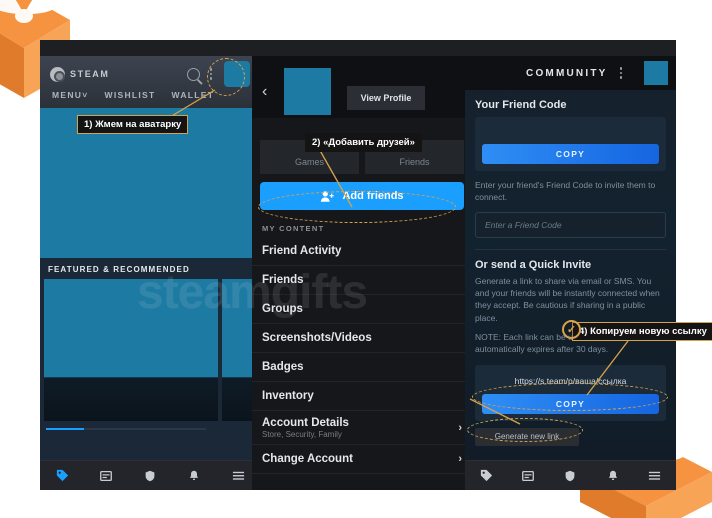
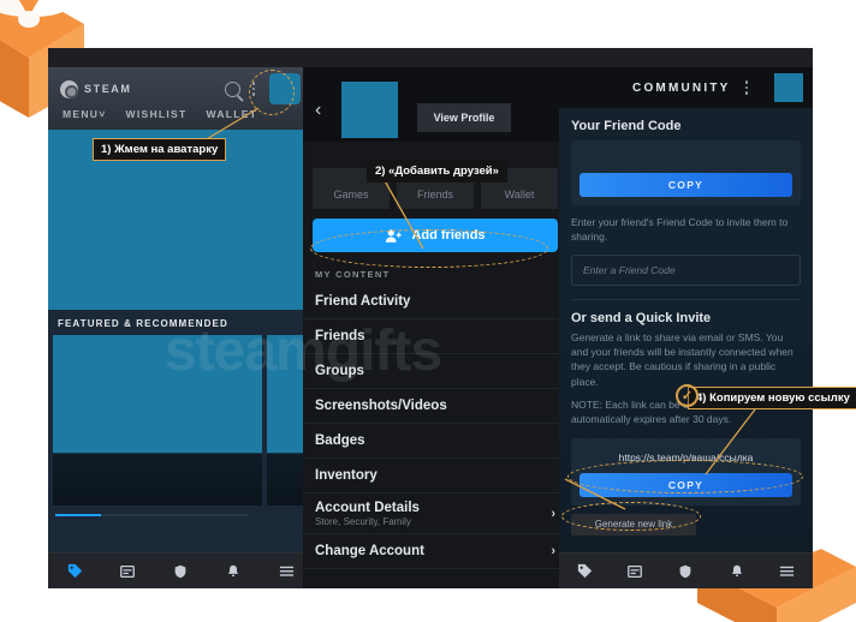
  STEAM
  MENU˅
  WISHLIST
  WALLET
  FEATURED & RECOMMENDED
  ‹
  View Profile
  Games
  Friends
+ Wallet
  dd friends
  MY CONTENT
  Friend Activity
  Friends
  Groups
  Screenshots/Videos
  Badges
  Inventory
  Account Details
  Store, Security, Family
  ›
  Change Account
  ›
  COMMUNITY
  Your Friend Code
  COPY
- Enter your friend's Friend Code to invite them to connect.
+ Enter your friend's Friend Code to invite them to sharing.
  Enter a Friend Code
  Or send a Quick Invite
  Generate a link to share via email or SMS. You and your friends will be instantly connected when they accept. Be cautious if sharing in a public place.
  NOTE: Each link can be u automatically expires after 30 days.
  https://s.team/p/ваша/ссылка
  COPY
  Generate new link
  steamgifts
  ✓
  1) Жмем на аватарку
  2) «Добавить друзей»
  4) Копируем новую ссылку
